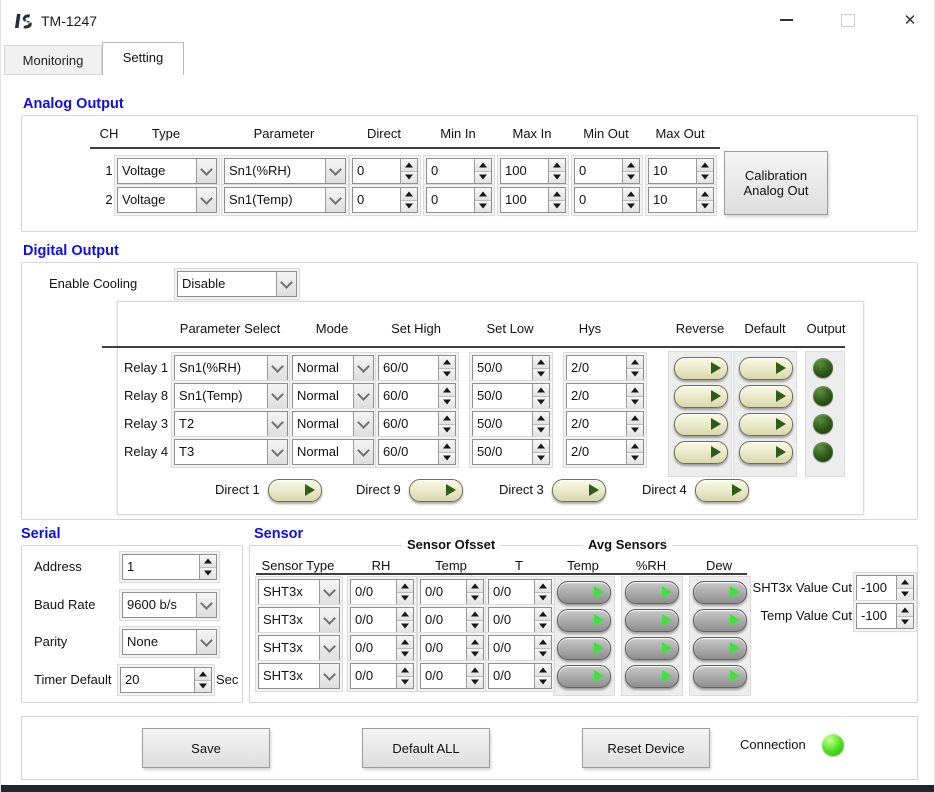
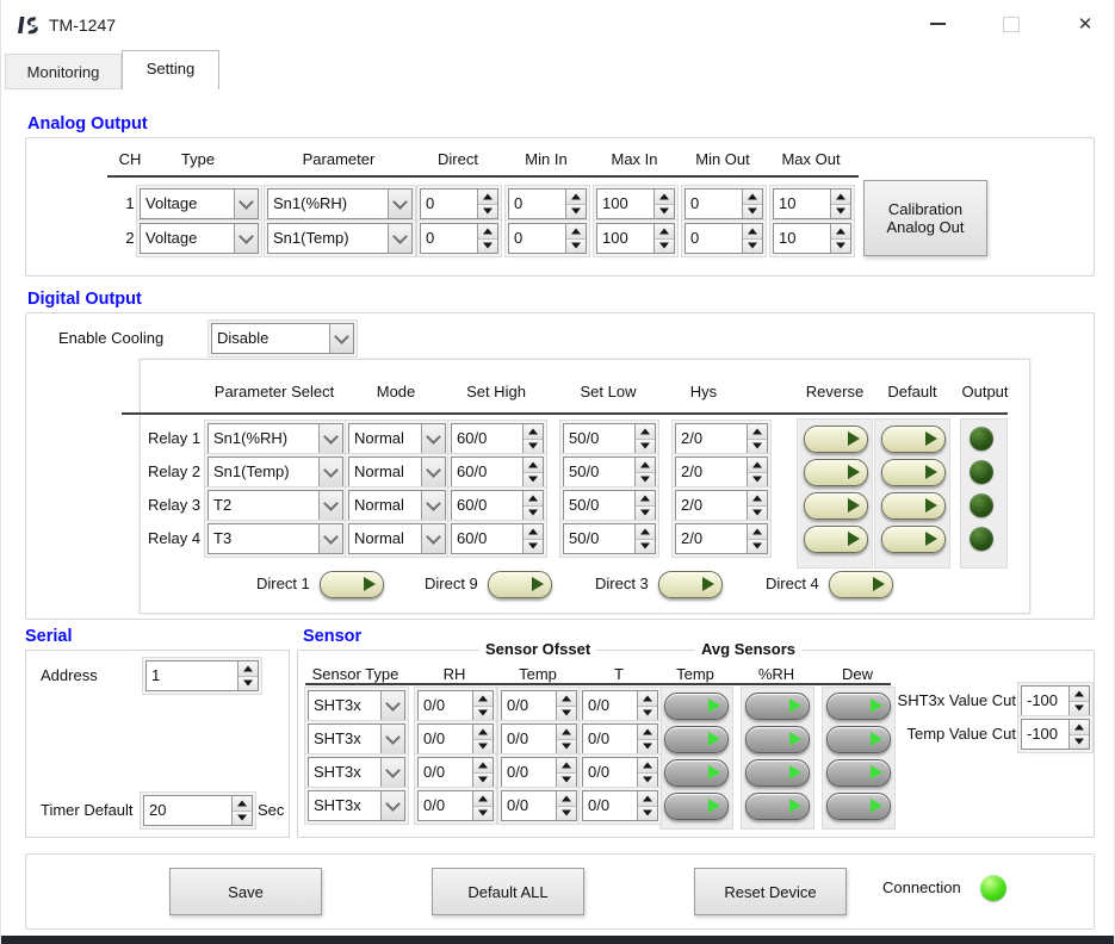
  TM-1247
  ✕
  Monitoring
  Setting
  Analog Output
  CH
  Type
  Parameter
  Direct
  Min In
  Max In
  Min Out
  Max Out
  1
  Voltage
  Sn1(%RH)
  0
  0
  100
  0
  10
  2
  Voltage
  Sn1(Temp)
  0
  0
  100
  0
  10
  Calibration
  Analog Out
  Digital Output
  Enable Cooling
  Disable
  Parameter Select
  Mode
  Set High
  Set Low
  Hys
  Reverse
  Default
  Output
  Relay 1
  Sn1(%RH)
  Normal
  60/0
  50/0
  2/0
- Relay 8
+ Relay 2
  Sn1(Temp)
  Normal
  60/0
  50/0
  2/0
  Relay 3
  T2
  Normal
  60/0
  50/0
  2/0
  Relay 4
  T3
  Normal
  60/0
  50/0
  2/0
  Direct 1
  Direct 9
  Direct 3
  Direct 4
  Serial
  Address
  1
- Baud Rate
- 9600 b/s
- Parity
- None
  Timer Default
  20
  Sec
  Sensor
  Sensor Ofsset
  Avg Sensors
  Sensor Type
  RH
  Temp
  T
  Temp
  %RH
  Dew
  SHT3x
  0/0
  0/0
  0/0
  SHT3x
  0/0
  0/0
  0/0
  SHT3x
  0/0
  0/0
  0/0
  SHT3x
  0/0
  0/0
  0/0
  SHT3x Value Cut
  -100
  Temp Value Cut
  -100
  Save
  Default ALL
  Reset Device
  Connection
